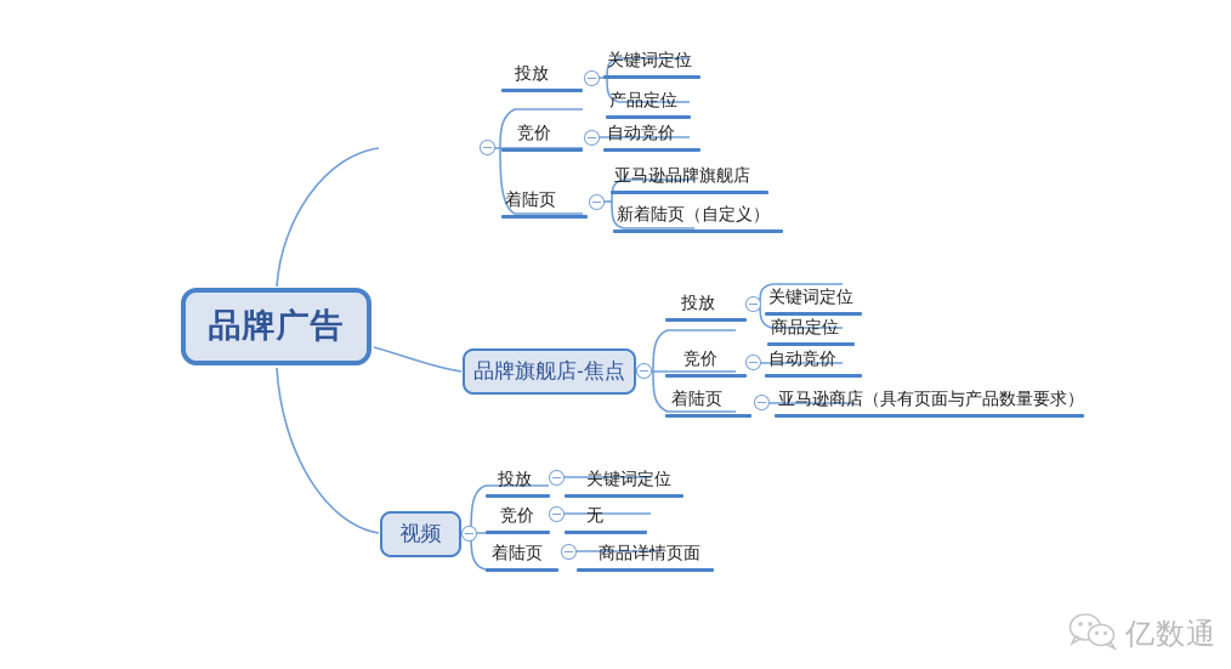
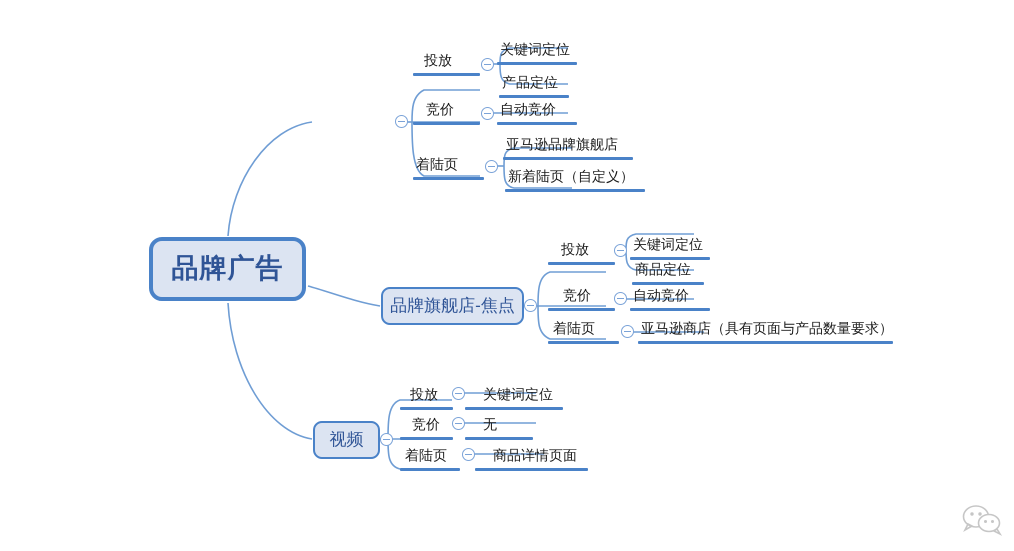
  品牌广告
  投放
  关键词定位
  产品定位
  竞价
  自动竞价
  着陆页
  亚马逊品牌旗舰店
  新着陆页（自定义）
  品牌旗舰店-焦点
  投放
  关键词定位
  商品定位
  竞价
  自动竞价
  着陆页
  亚马逊商店（具有页面与产品数量要求）
  视频
  投放
  关键词定位
  竞价
  无
  着陆页
  商品详情页面
- 亿数通
